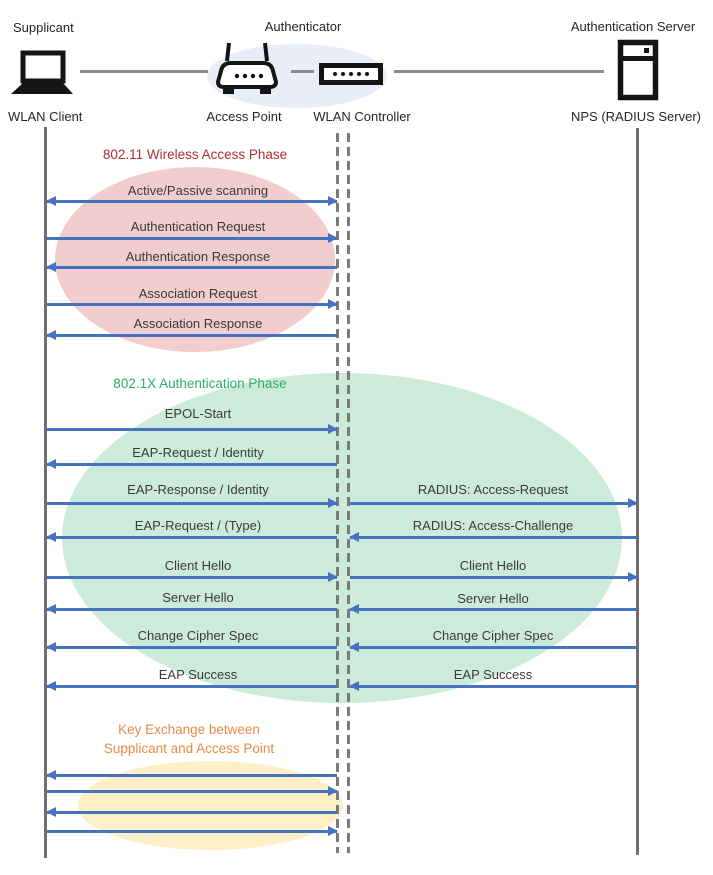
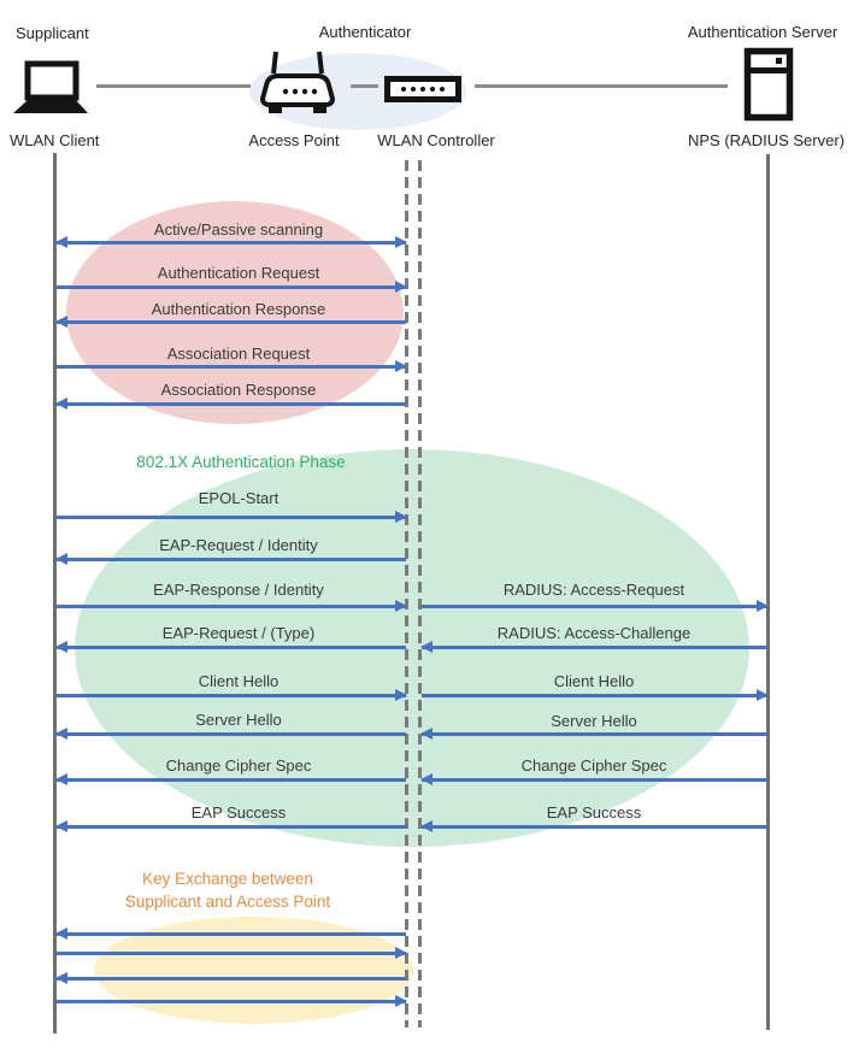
  Supplicant
  Authenticator
  Authentication Server
  WLAN Client
  Access Point
  WLAN Controller
  NPS (RADIUS Server)
- 802.11 Wireless Access Phase
  802.1X Authentication Phase
  Key Exchange between
  Supplicant and Access Point
  Active/Passive scanning
  Authentication Request
  Authentication Response
  Association Request
  Association Response
  EPOL-Start
  EAP-Request / Identity
  EAP-Response / Identity
  RADIUS: Access-Request
  EAP-Request / (Type)
  RADIUS: Access-Challenge
  Client Hello
  Client Hello
  Server Hello
  Server Hello
  Change Cipher Spec
  Change Cipher Spec
  EAP Success
  EAP Success
